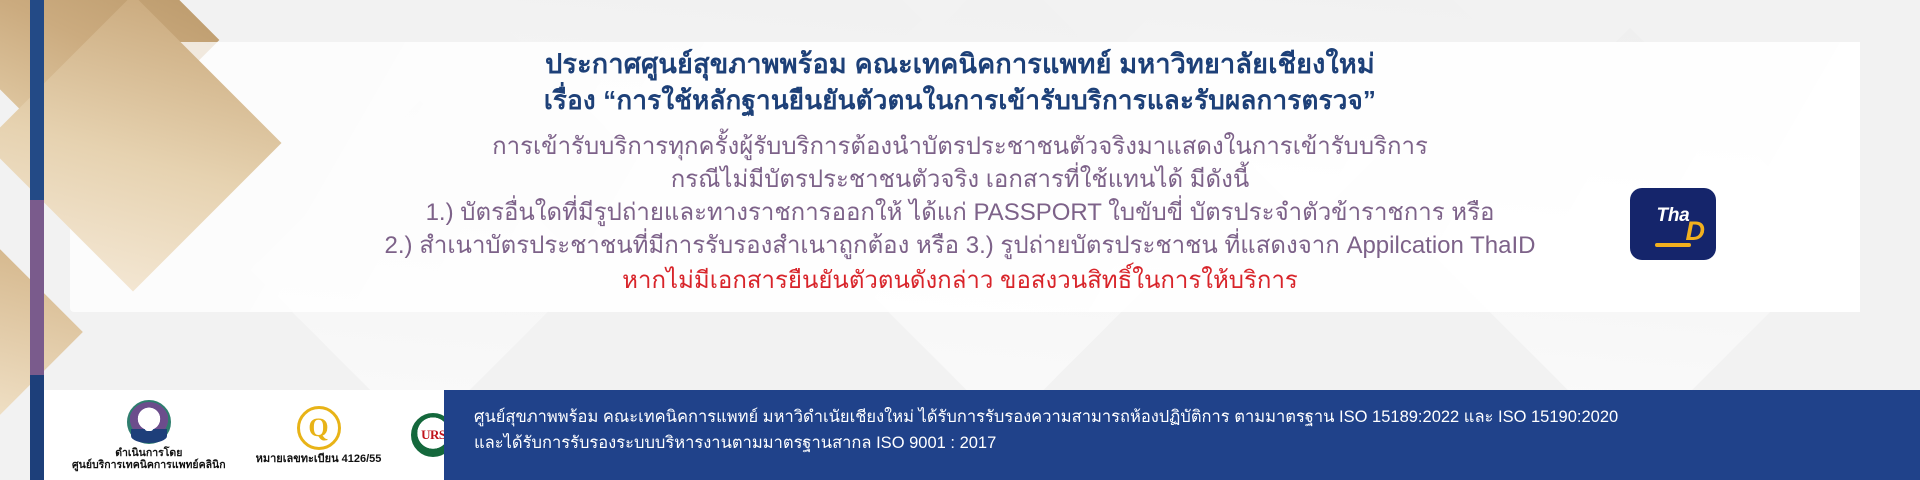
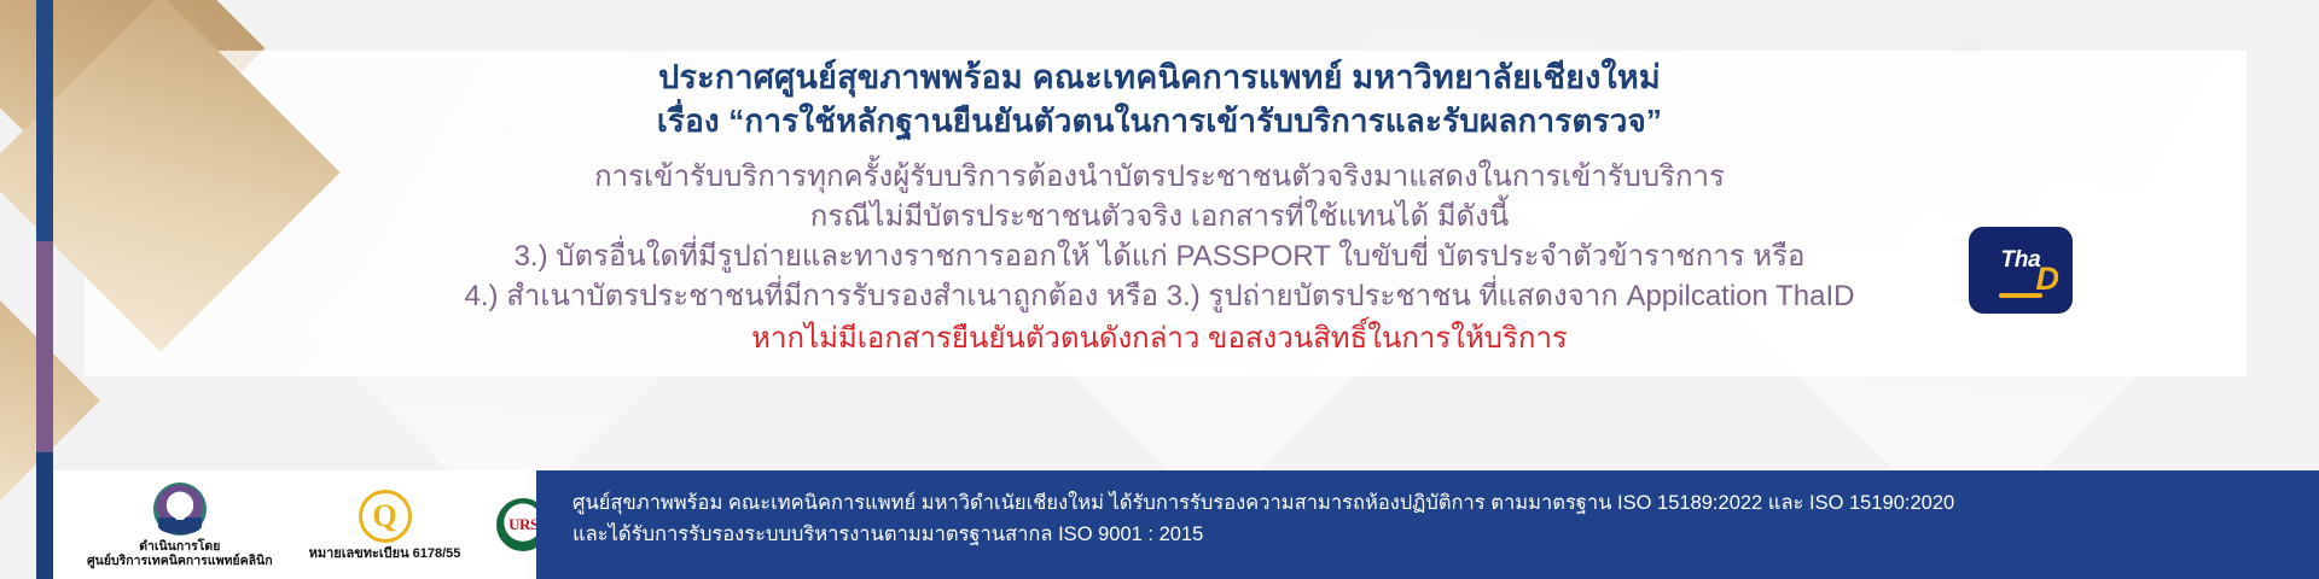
  ประกาศศูนย์สุขภาพพร้อม คณะเทคนิคการแพทย์ มหาวิทยาลัยเชียงใหม่
  เรื่อง “การใช้หลักฐานยืนยันตัวตนในการเข้ารับบริการและรับผลการตรวจ”
  การเข้ารับบริการทุกครั้งผู้รับบริการต้องนำบัตรประชาชนตัวจริงมาแสดงในการเข้ารับบริการ
  กรณีไม่มีบัตรประชาชนตัวจริง เอกสารที่ใช้แทนได้ มีดังนี้
- 1.) บัตรอื่นใดที่มีรูปถ่ายและทางราชการออกให้ ได้แก่ PASSPORT ใบขับขี่ บัตรประจำตัวข้าราชการ หรือ
+ 3.) บัตรอื่นใดที่มีรูปถ่ายและทางราชการออกให้ ได้แก่ PASSPORT ใบขับขี่ บัตรประจำตัวข้าราชการ หรือ
- 2.) สำเนาบัตรประชาชนที่มีการรับรองสำเนาถูกต้อง หรือ 3.) รูปถ่ายบัตรประชาชน ที่แสดงจาก Appilcation ThaID
+ 4.) สำเนาบัตรประชาชนที่มีการรับรองสำเนาถูกต้อง หรือ 3.) รูปถ่ายบัตรประชาชน ที่แสดงจาก Appilcation ThaID
  หากไม่มีเอกสารยืนยันตัวตนดังกล่าว ขอสงวนสิทธิ์ในการให้บริการ
  Tha
  D
  ดำเนินการโดย
  ศูนย์บริการเทคนิคการแพทย์คลินิก
  Q
- หมายเลขทะเบียน 4126/55
+ หมายเลขทะเบียน 6178/55
  URS
  ศูนย์สุขภาพพร้อม คณะเทคนิคการแพทย์ มหาวิดำเนัยเชียงใหม่ ได้รับการรับรองความสามารถห้องปฏิบัติการ ตามมาตรฐาน ISO 15189:2022 และ ISO 15190:2020
- และได้รับการรับรองระบบบริหารงานตามมาตรฐานสากล ISO 9001 : 2017
+ และได้รับการรับรองระบบบริหารงานตามมาตรฐานสากล ISO 9001 : 2015
